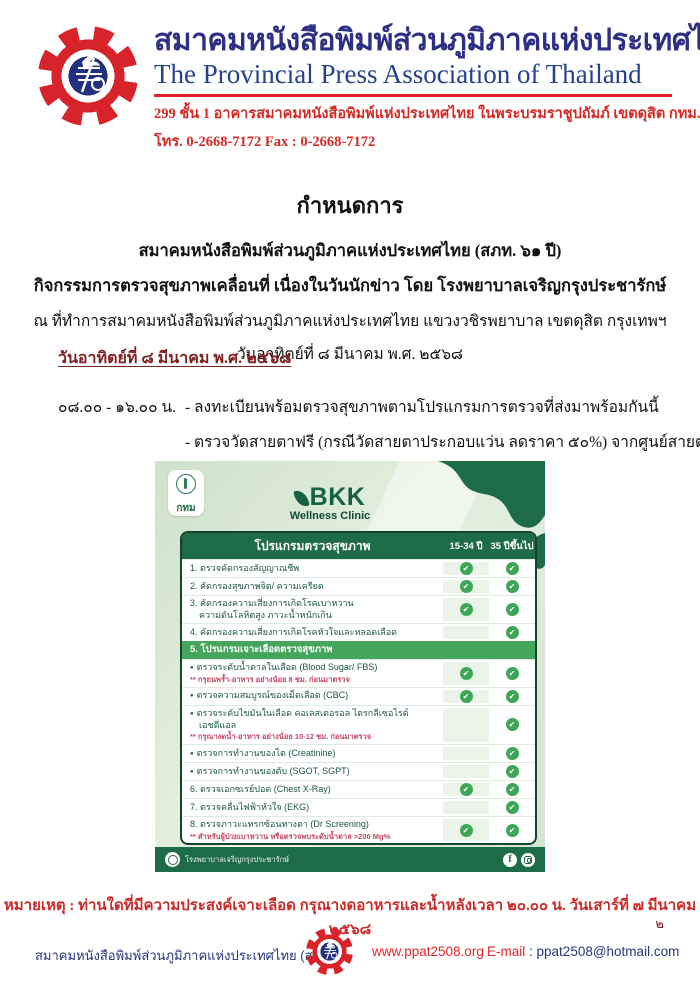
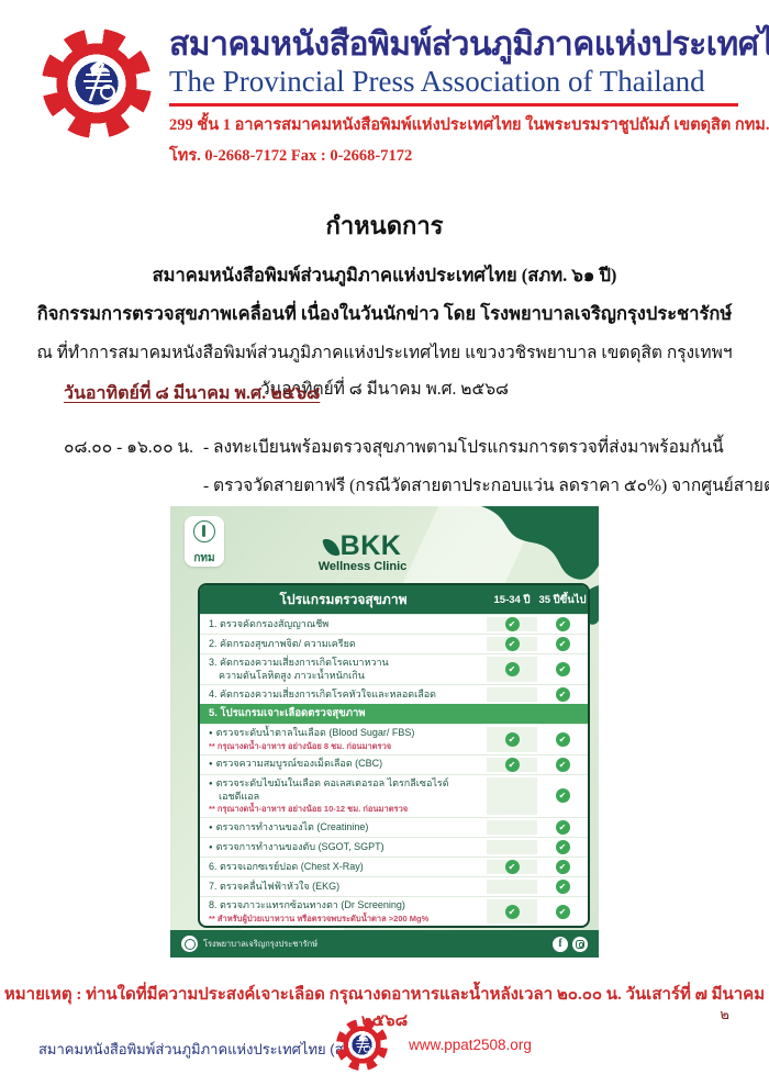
  สมาคมหนังสือพิมพ์ส่วนภูมิภาคแห่งประเทศไ
  The Provincial Press Association of Thailand
  299 ชั้น 1 อาคารสมาคมหนังสือพิมพ์แห่งประเทศไทย ในพระบรมราชูปถัมภ์ เขตดุสิต กทม.
  โทร. 0-2668-7172 Fax : 0-2668-7172
  กำหนดการ
  สมาคมหนังสือพิมพ์ส่วนภูมิภาคแห่งประเทศไทย (สภท. ๖๑ ปี)
  กิจกรรมการตรวจสุขภาพเคลื่อนที่ เนื่องในวันนักข่าว โดย โรงพยาบาลเจริญกรุงประชารักษ์
  ณ ที่ทำการสมาคมหนังสือพิมพ์ส่วนภูมิภาคแห่งประเทศไทย แขวงวชิรพยาบาล เขตดุสิต กรุงเทพฯ
  วันอาทิตย์ที่ ๘ มีนาคม พ.ศ. ๒๕๖๘
  วันอาทิตย์ที่ ๘ มีนาคม พ.ศ. ๒๕๖๘
  ๐๘.๐๐ - ๑๖.๐๐ น.
  - ลงทะเบียนพร้อมตรวจสุขภาพตามโปรแกรมการตรวจที่ส่งมาพร้อมกันนี้
  - ตรวจวัดสายตาฟรี (กรณีวัดสายตาประกอบแว่น ลดราคา ๕๐%) จากศูนย์สาย
  กทม
  BKK
  Wellness Clinic
  โปรแกรมตรวจสุขภาพ
  15-34 ปี
  35 ปีขึ้นไป
  1. ตรวจคัดกรองสัญญาณชีพ
  ✔
  ✔
  2. คัดกรองสุขภาพจิต/ ความเครียด
  ✔
  ✔
  3. คัดกรองความเสี่ยงการเกิดโรคเบาหวาน
  ความดันโลหิตสูง ภาวะน้ำหนักเกิน
  ✔
  ✔
  4. คัดกรองความเสี่ยงการเกิดโรคหัวใจและหลอดเลือด
  ✔
  5. โปรแกรมเจาะเลือดตรวจสุขภาพ
  ตรวจระดับน้ำตาลในเลือด (Blood Sugar/ FBS)
- ** กรุยนพร้ำ-อาหาร อย่างน้อย 8 ชม. ก่อนมาตรวจ
+ ** กรุณางดน้ำ-อาหาร อย่างน้อย 8 ชม. ก่อนมาตรวจ
  ✔
  ✔
  ตรวจความสมบูรณ์ของเม็ดเลือด (CBC)
  ✔
  ✔
  ตรวจระดับไขมันในเลือด คอเลสเตอรอล ไตรกลีเซอไรด์
  เอชดีแอล
  ** กรุณางดน้ำ-อาหาร อย่างน้อย 10-12 ชม. ก่อนมาตรวจ
  ✔
  ตรวจการทำงานของไต (Creatinine)
  ✔
  ตรวจการทำงานของตับ (SGOT, SGPT)
  ✔
  6. ตรวจเอกซเรย์ปอด (Chest X-Ray)
  ✔
  ✔
  7. ตรวจคลื่นไฟฟ้าหัวใจ (EKG)
  ✔
  8. ตรวจภาวะแทรกซ้อนทางตา (Dr Screening)
  ** สำหรับผู้ป่วยเบาหวาน หรือตรวจพบระดับน้ำตาล >200 Mg%
  ✔
  ✔
  โรงพยาบาลเจริญกรุงประชารักษ์
  f
  หมายเหตุ : ท่านใดที่มีความประสงค์เจาะเลือด กรุณางดอาหารและน้ำหลังเวลา ๒๐.๐๐ น. วันเสาร์ที่ ๗ มีนาคม ๕๖๘
  ๒
  สมาคมหนังสือพิมพ์ส่วนภูมิภาคแห่งประเทศไทย (
  www.ppat2508.org
- E-mail : ppat2508@hotmail.com
